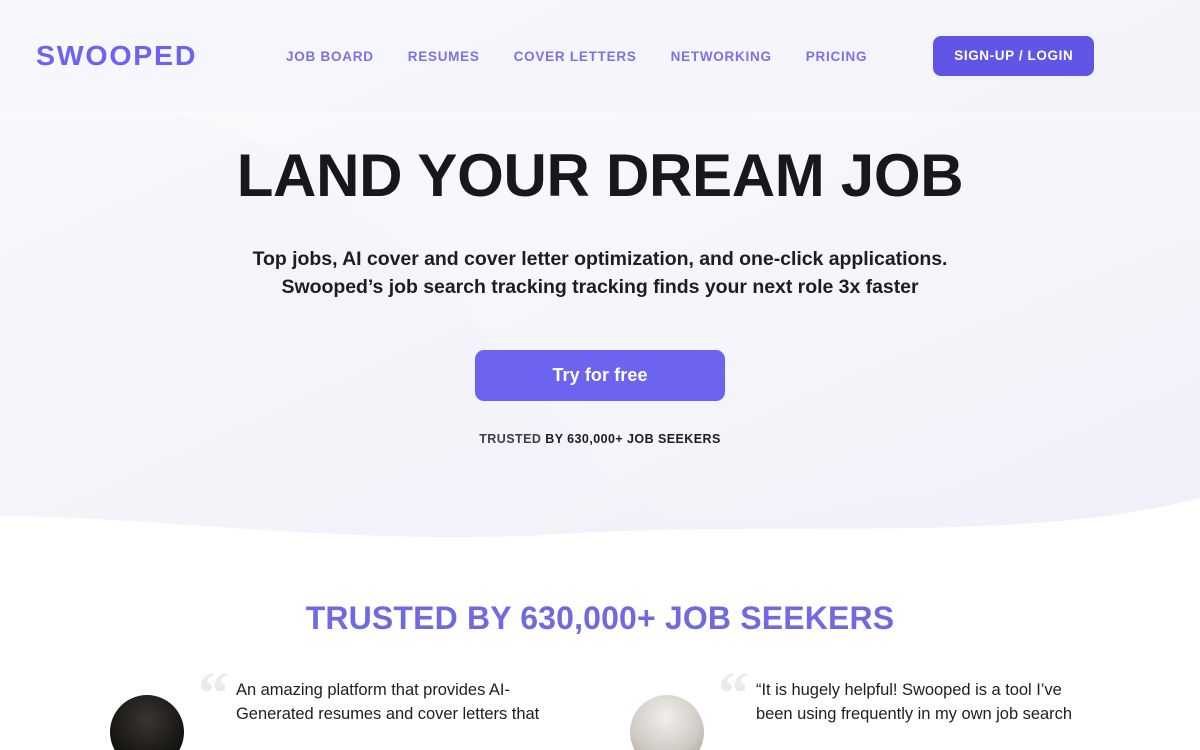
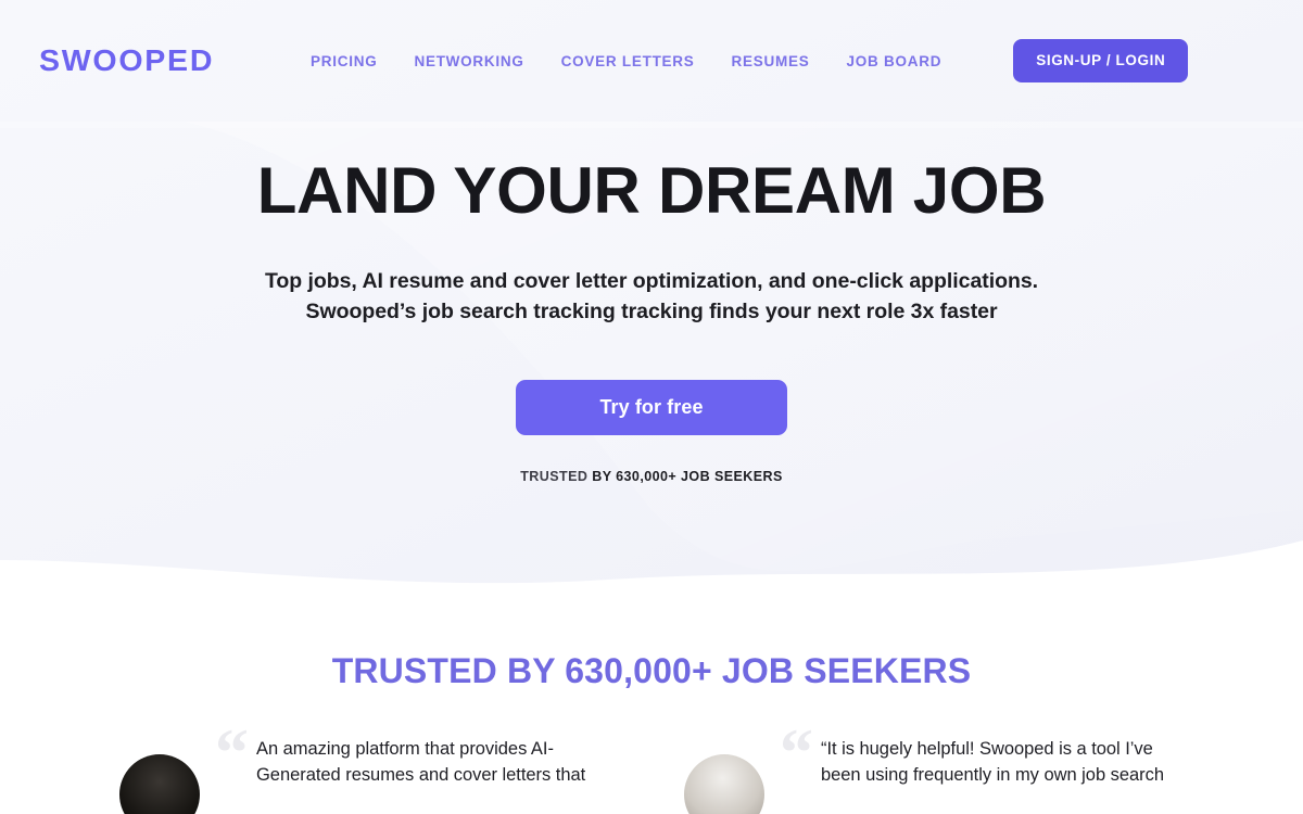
  SWOOPED
- JOB BOARD
+ PRICING
- RESUMES
+ NETWORKING
  COVER LETTERS
- NETWORKING
+ RESUMES
- PRICING
+ JOB BOARD
  SIGN-UP / LOGIN
  LAND YOUR DREAM JOB
- Top jobs, AI cover and cover letter optimization, and one-click applications.
+ Top jobs, AI resume and cover letter optimization, and one-click applications.
  Swooped’s job search tracking tracking finds your next role 3x faster
  Try for free
  TRUSTED BY 630,000+ JOB SEEKERS
  TRUSTED BY 630,000+ JOB SEEKERS
  An amazing platform that provides AI-Generated resumes and cover letters that
  “It is hugely helpful! Swooped is a tool I’ve been using frequently in my own job search
